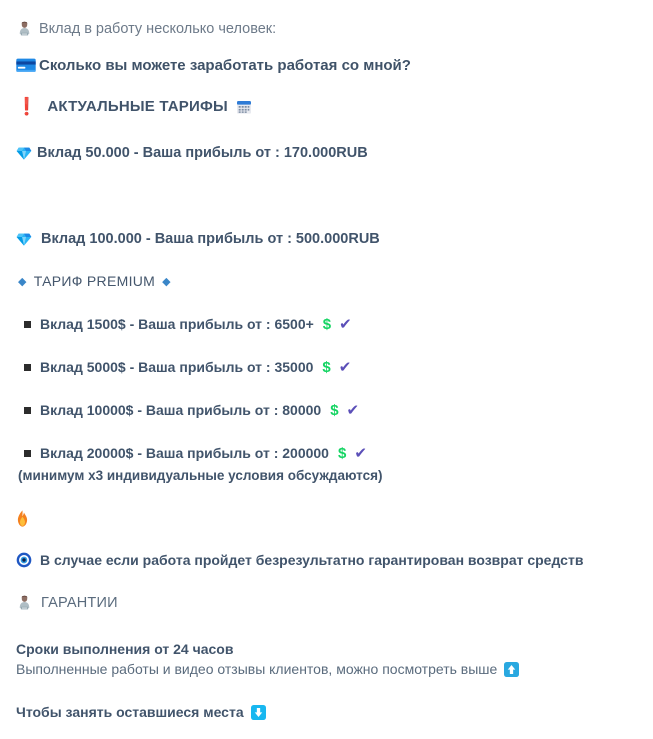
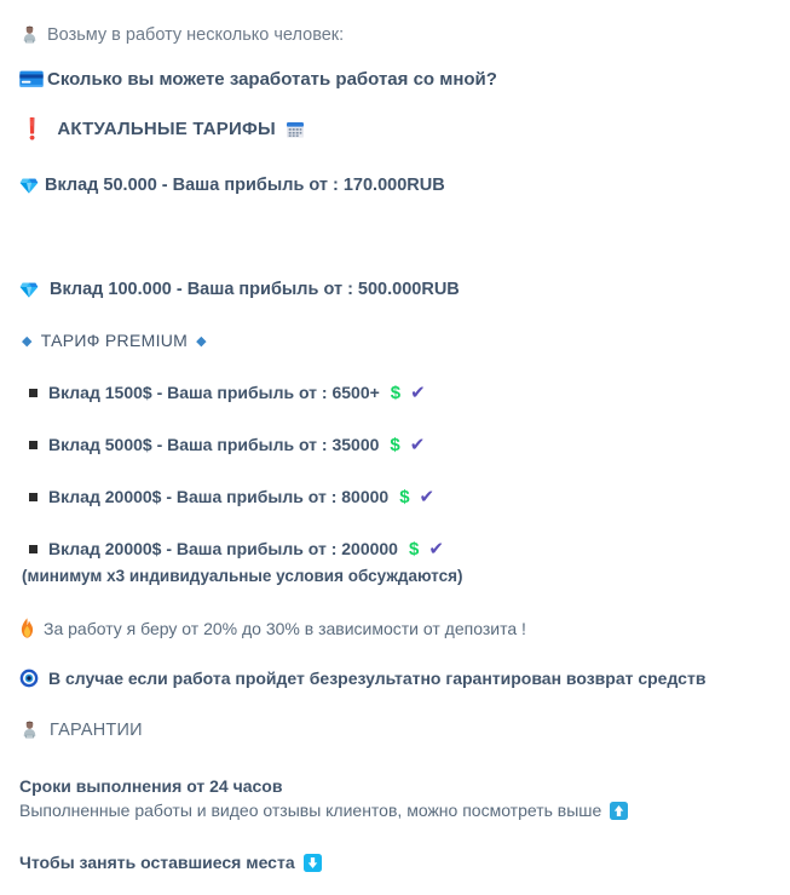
- Вклад в работу несколько человек:
+ Возьму в работу несколько человек:
  Сколько вы можете заработать работая со мной?
  ❗
  АКТУАЛЬНЫЕ ТАРИФЫ
  Вклад 50.000 - Ваша прибыль от : 170.000RUB
  Вклад 100.000 - Ваша прибыль от : 500.000RUB
  ◆
  ТАРИФ PREMIUM
  ◆
  Вклад 1500$ - Ваша прибыль от : 6500+
  $
  ✔
  Вклад 5000$ - Ваша прибыль от : 35000
  $
  ✔
- Вклад 10000$ - Ваша прибыль от : 80000
+ Вклад 20000$ - Ваша прибыль от : 80000
  $
  ✔
  Вклад 20000$ - Ваша прибыль от : 200000
  $
  ✔
  (минимум х3 индивидуальные условия обсуждаются)
+ За работу я беру от 20% до 30% в зависимости от депозита !
  В случае если работа пройдет безрезультатно гарантирован возврат средств
  ГАРАНТИИ
  Сроки выполнения от 24 часов
  Выполненные работы и видео отзывы клиентов, можно посмотреть выше
  Чтобы занять оставшиеся места
